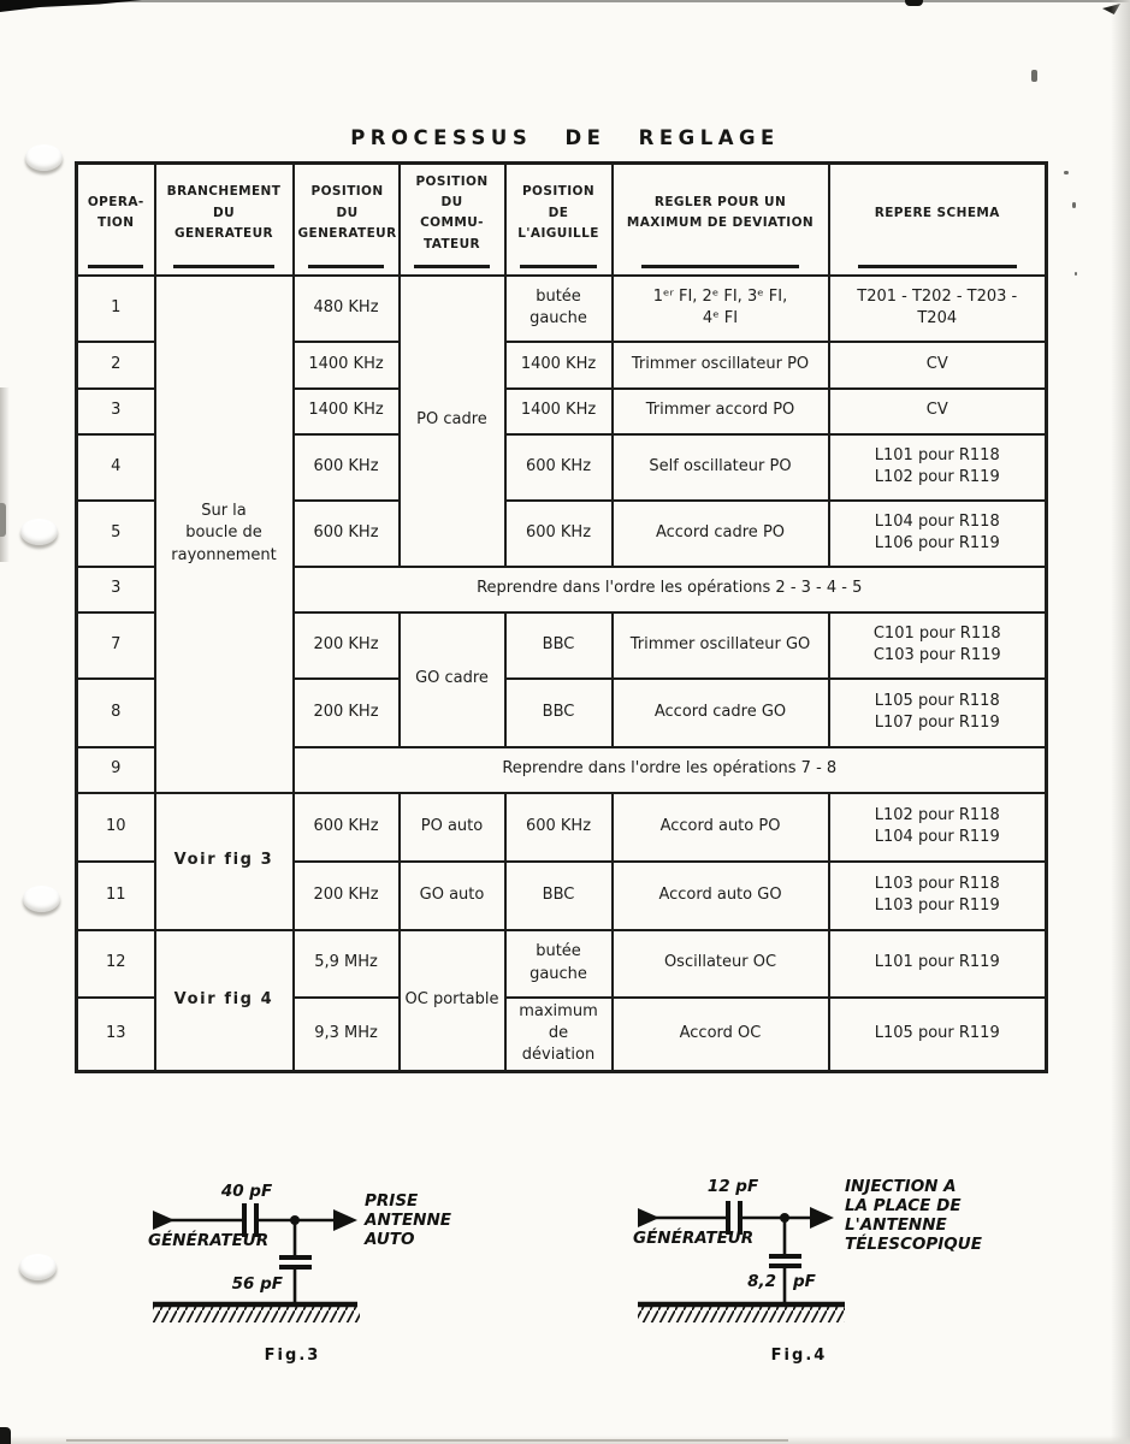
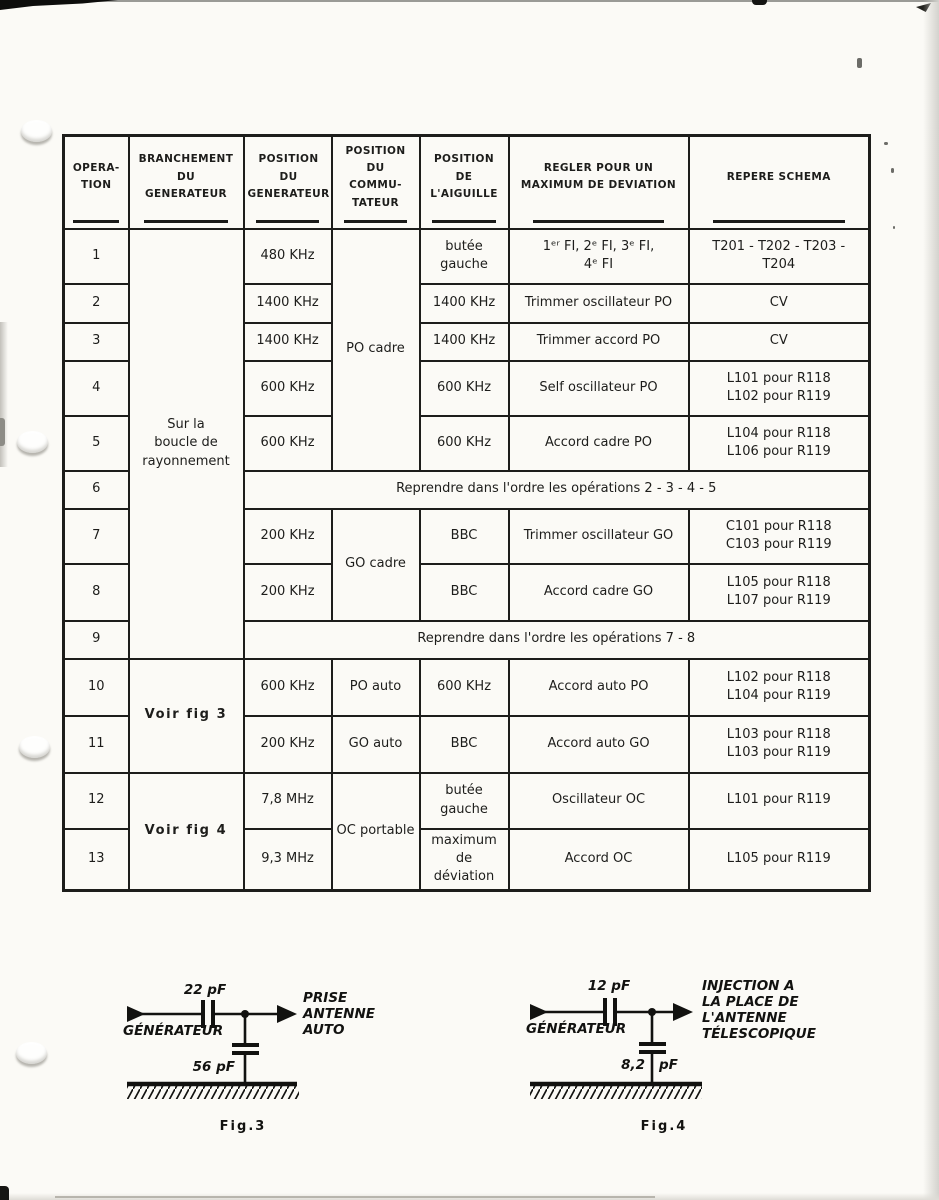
- PROCESSUS DE REGLAGE
  OPERA- TION	BRANCHEMENT DU GENERATEUR	POSITION DU GENERATEUR	POSITION DU COMMU- TATEUR	POSITION DE L'AIGUILLE	REGLER POUR UN MAXIMUM DE DEVIATION	REPERE SCHEMA
  1	Sur la boucle de rayonnement	480 KHz	PO cadre	butée gauche	1ᵉʳ FI, 2ᵉ FI, 3ᵉ FI, 4ᵉ FI	T201 - T202 - T203 - T204
  2	1400 KHz	1400 KHz	Trimmer oscillateur PO	CV
  3	1400 KHz	1400 KHz	Trimmer accord PO	CV
  4	600 KHz	600 KHz	Self oscillateur PO	L101 pour R118 L102 pour R119
  5	600 KHz	600 KHz	Accord cadre PO	L104 pour R118 L106 pour R119
- 3	Reprendre dans l'ordre les opérations 2 - 3 - 4 - 5
+ 6	Reprendre dans l'ordre les opérations 2 - 3 - 4 - 5
  7	200 KHz	GO cadre	BBC	Trimmer oscillateur GO	C101 pour R118 C103 pour R119
  8	200 KHz	BBC	Accord cadre GO	L105 pour R118 L107 pour R119
  9	Reprendre dans l'ordre les opérations 7 - 8
  10	Voir fig 3	600 KHz	PO auto	600 KHz	Accord auto PO	L102 pour R118 L104 pour R119
  11	200 KHz	GO auto	BBC	Accord auto GO	L103 pour R118 L103 pour R119
- 12	Voir fig 4	5,9 MHz	OC portable	butée gauche	Oscillateur OC	L101 pour R119
+ 12	Voir fig 4	7,8 MHz	OC portable	butée gauche	Oscillateur OC	L101 pour R119
  13	9,3 MHz	maximum de déviation	Accord OC	L105 pour R119
- 40 pF
+ 22 pF
  GÉNÉRATEUR
  PRISE
  ANTENNE
  AUTO
  56 pF
  Fig.3
  12 pF
  GÉNÉRATEUR
  INJECTION A
  LA PLACE DE
  L'ANTENNE
  TÉLESCOPIQUE
  8,2
  pF
  Fig.4
